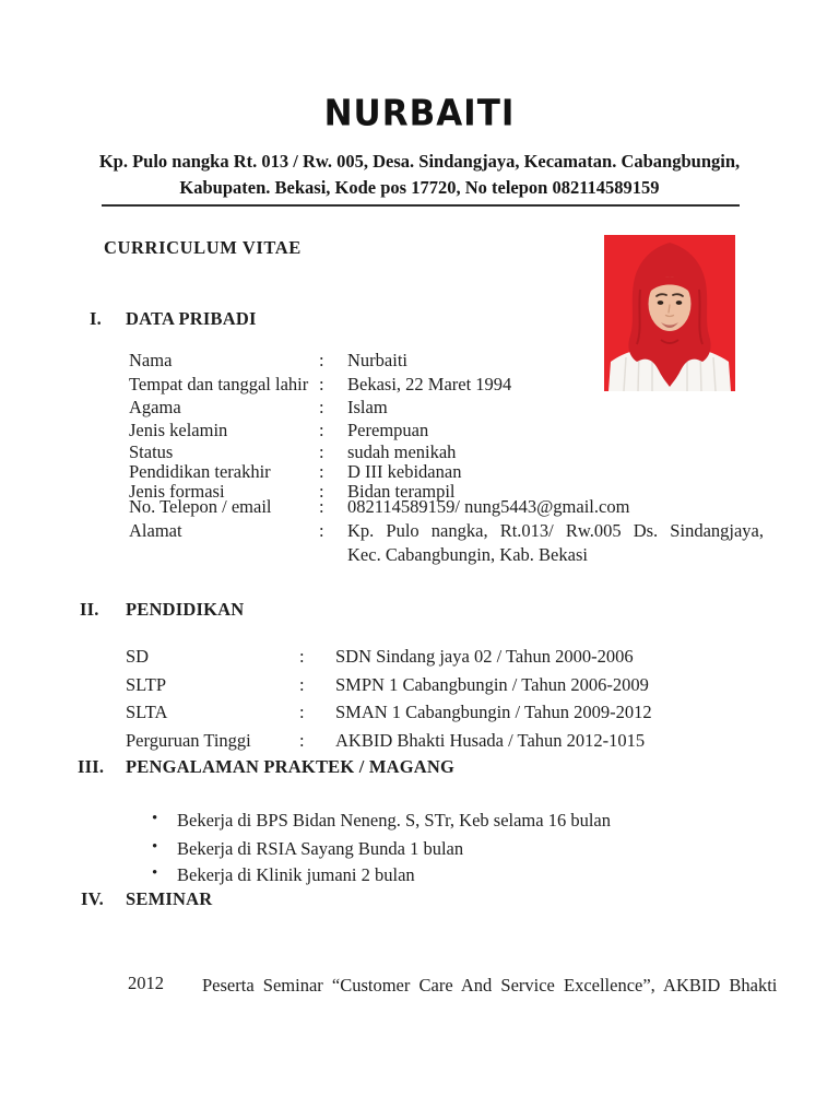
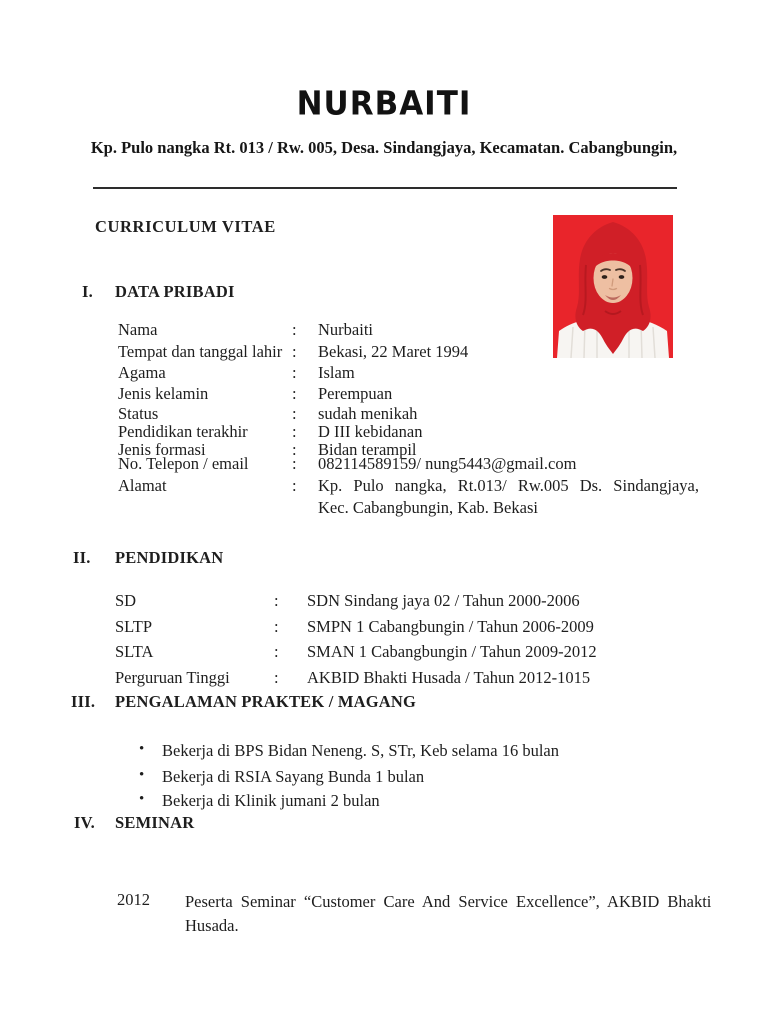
  NURBAITI
  Kp. Pulo nangka Rt. 013 / Rw. 005, Desa. Sindangjaya, Kecamatan. Cabangbungin,
- Kabupaten. Bekasi, Kode pos 17720, No telepon 082114589159
  CURRICULUM VITAE
  I. DATA PRIBADI
  Nama
  :
  Nurbaiti
  Tempat dan tanggal lahir
  :
  Bekasi, 22 Maret 1994
  Agama
  :
  Islam
  Jenis kelamin
  :
  Perempuan
  Status
  :
  sudah menikah
  Pendidikan terakhir
  :
  D III kebidanan
  Jenis formasi
  :
  Bidan terampil
  No. Telepon / email
  :
  082114589159/ nung5443@gmail.com
  Alamat
  :
  Kp. Pulo nangka, Rt.013/ Rw.005 Ds. Sindangjaya,
  Kec. Cabangbungin, Kab. Bekasi
  II. PENDIDIKAN
  SD
  :
  SDN Sindang jaya 02 / Tahun 2000-2006
  SLTP
  :
  SMPN 1 Cabangbungin / Tahun 2006-2009
  SLTA
  :
  SMAN 1 Cabangbungin / Tahun 2009-2012
  Perguruan Tinggi
  :
  AKBID Bhakti Husada / Tahun 2012-1015
  III. PENGALAMAN PRAKTEK / MAGANG
  •
  Bekerja di BPS Bidan Neneng. S, STr, Keb selama 16 bulan
  •
  Bekerja di RSIA Sayang Bunda 1 bulan
  •
  Bekerja di Klinik jumani 2 bulan
  IV. SEMINAR
  2012
  Peserta Seminar “Customer Care And Service Excellence”, AKBID Bhakti
+ Husada.
